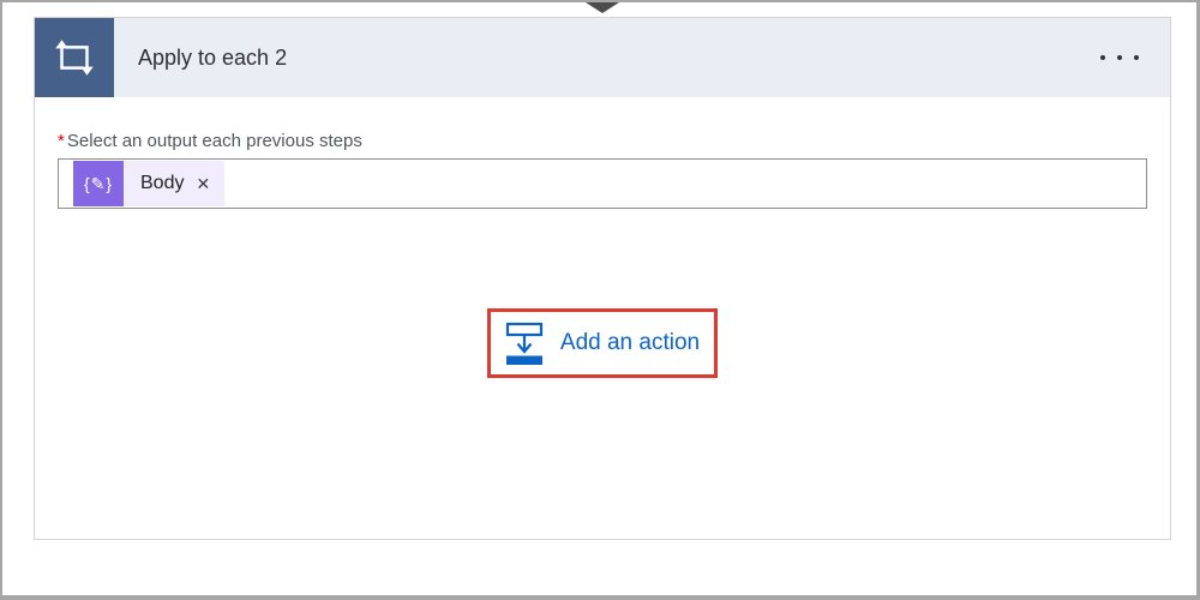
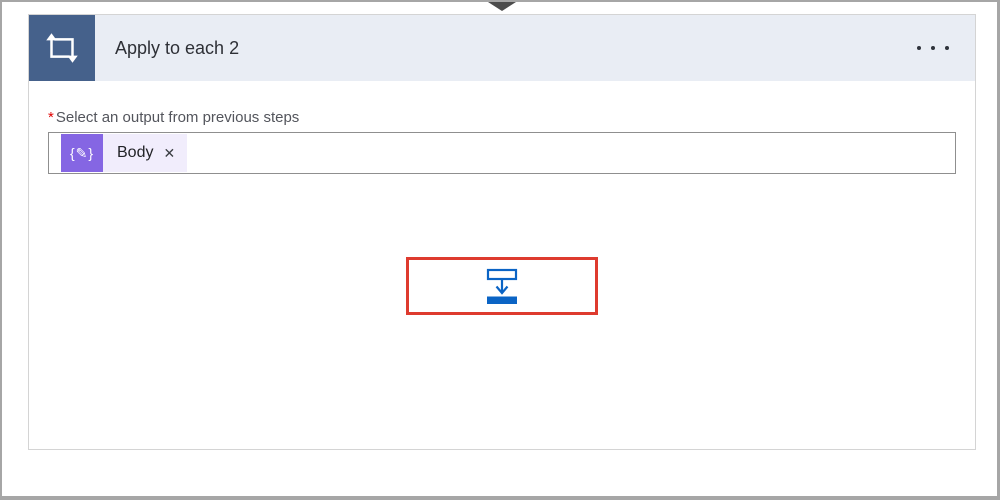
  Apply to each 2
- *Select an output each previous steps
+ *Select an output from previous steps
  {✎}
  Body
  ✕
- Add an action
